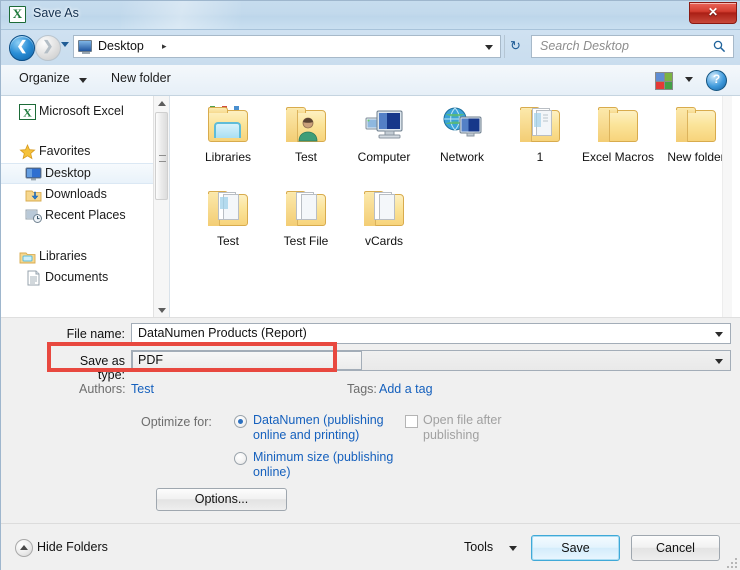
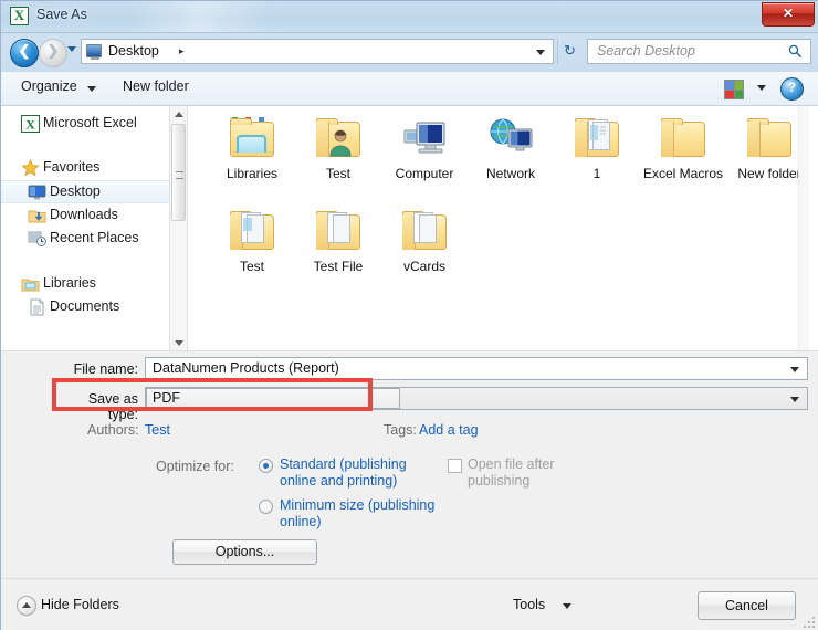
  Save As
  Desktop
  ▸
  ↻
  Search Desktop
  Organize
  New folder
  X
  Microsoft Excel
  Favorites
  Desktop
  Downloads
  Recent Places
  Libraries
  Documents
  Libraries
  Test
  Computer
  Network
  1
  Excel Macros
  New folde
  Test
  Test File
  vCards
  File name:
  DataNumen Products (Report)
  Save as type:
  PDF
  Authors:
  Test
  Tags:
  Add a tag
  Optimize for:
- DataNumen (publishing online and printing)
+ Standard (publishing online and printing)
  Minimum size (publishing online)
  Open file after publishing
  Options...
  Hide Folders
  Tools
- Save
  Cancel
